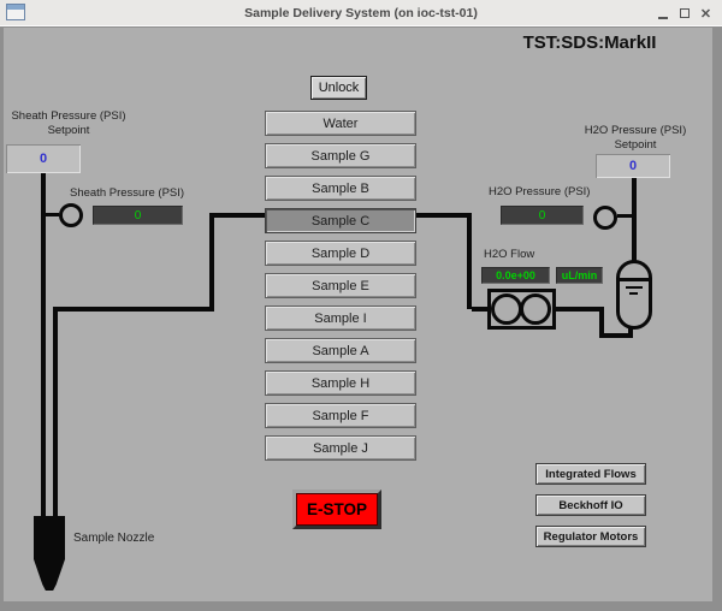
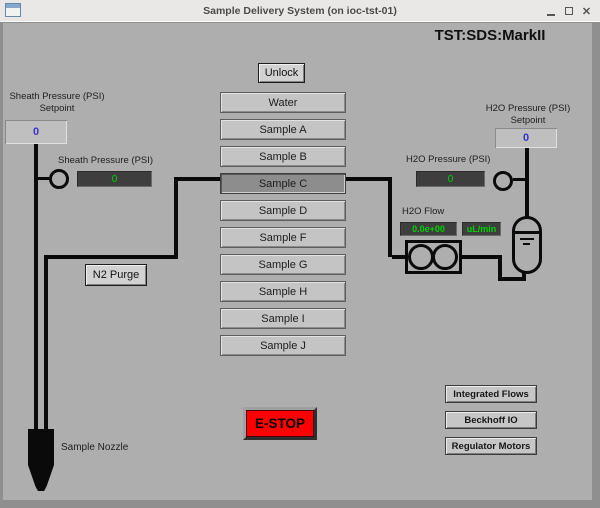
  Sample Delivery System (on ioc-tst-01)
  ✕
  TST:SDS:MarkII
  Sheath Pressure (PSI)
  Setpoint
  0
  Sheath Pressure (PSI)
  0
+ N2 Purge
  Sample Nozzle
  Unlock
  Water
- Sample G
+ Sample A
  Sample B
  Sample C
  Sample D
- Sample E
- Sample I
+ Sample F
- Sample A
+ Sample G
  Sample H
- Sample F
+ Sample I
  Sample J
  H2O Pressure (PSI)
  Setpoint
  0
  H2O Pressure (PSI)
  0
  H2O Flow
  0.0e+00
  uL/min
  E-STOP
  Integrated Flows
  Beckhoff IO
  Regulator Motors
